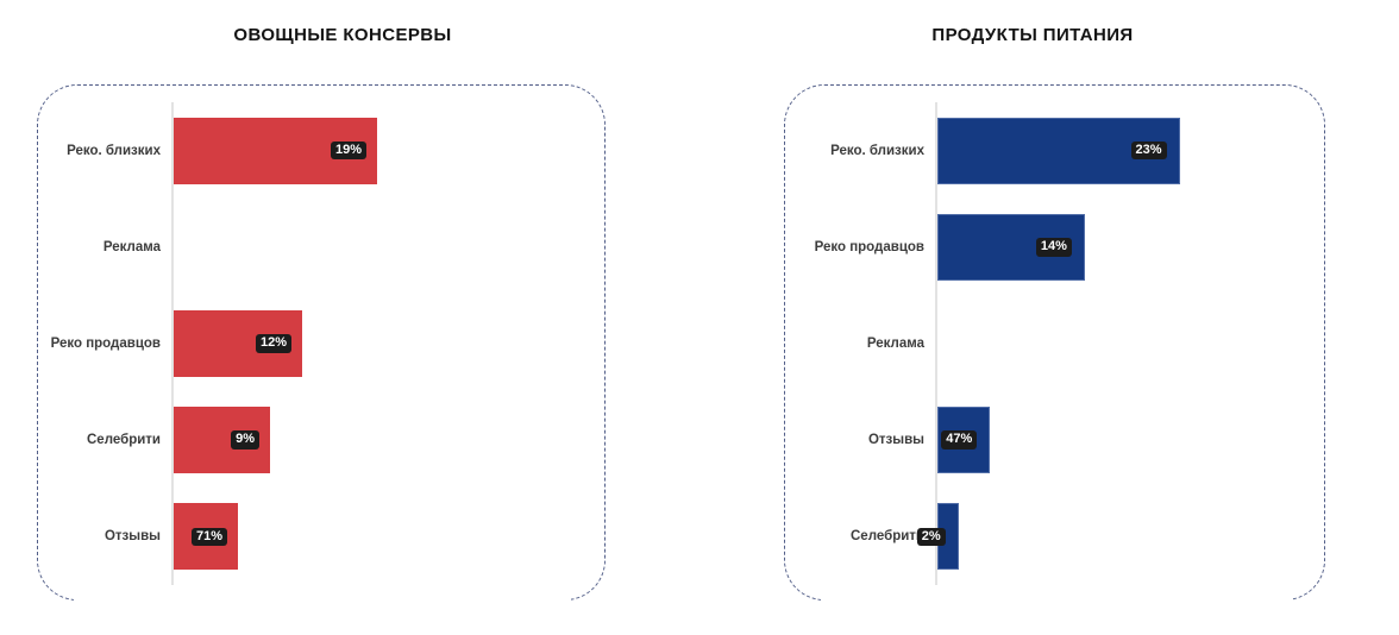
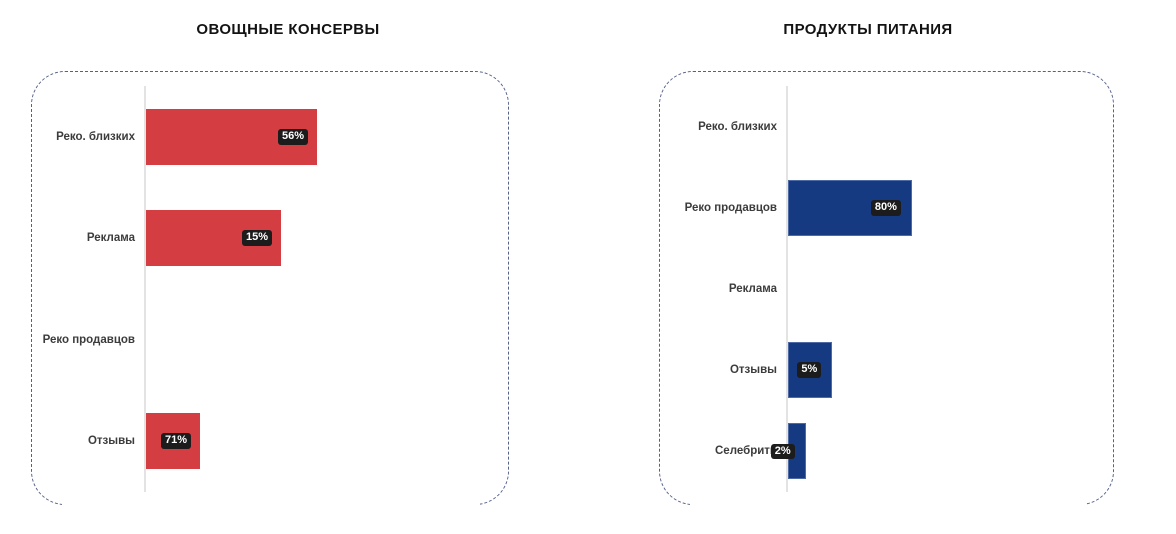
  ОВОЩНЫЕ КОНСЕРВЫ
  Реко. близких
- 19%
+ 56%
  Реклама
+ 15%
  Реко продавцов
- 12%
- Селебрити
- 9%
  Отзывы
  71%
  ПРОДУКТЫ ПИТАНИЯ
  Реко. близких
- 23%
  Реко продавцов
- 14%
+ 80%
  Реклама
  Отзывы
- 47%
+ 5%
  Селебрит
  2%
